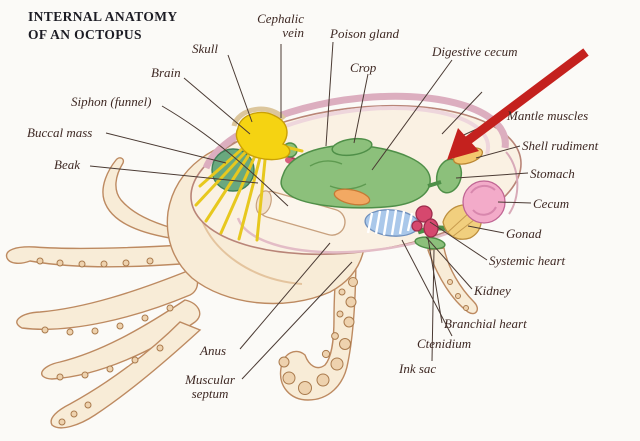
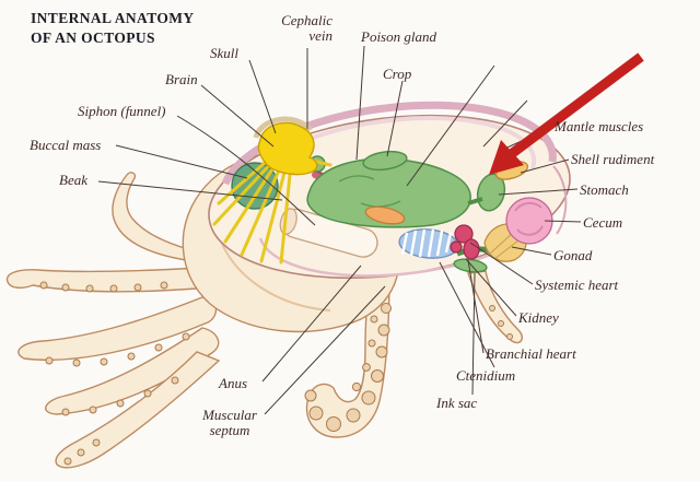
  INTERNAL ANATOMY
  OF AN OCTOPUS
  Cephalic
  vein
  Poison gland
  Skull
- Digestive cecum
  Crop
  Brain
  Siphon (funnel)
  Mantle muscles
  Buccal mass
  Shell rudiment
  Beak
  Stomach
  Cecum
  Gonad
  Systemic heart
  Kidney
  Branchial heart
  Ctenidium
  Ink sac
  Anus
  Muscular
  septum
